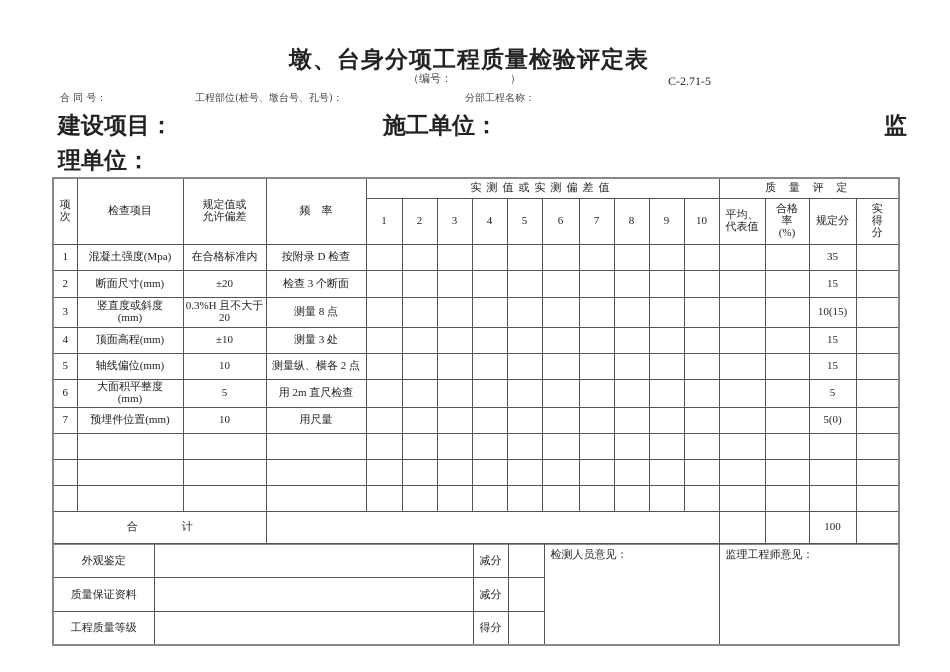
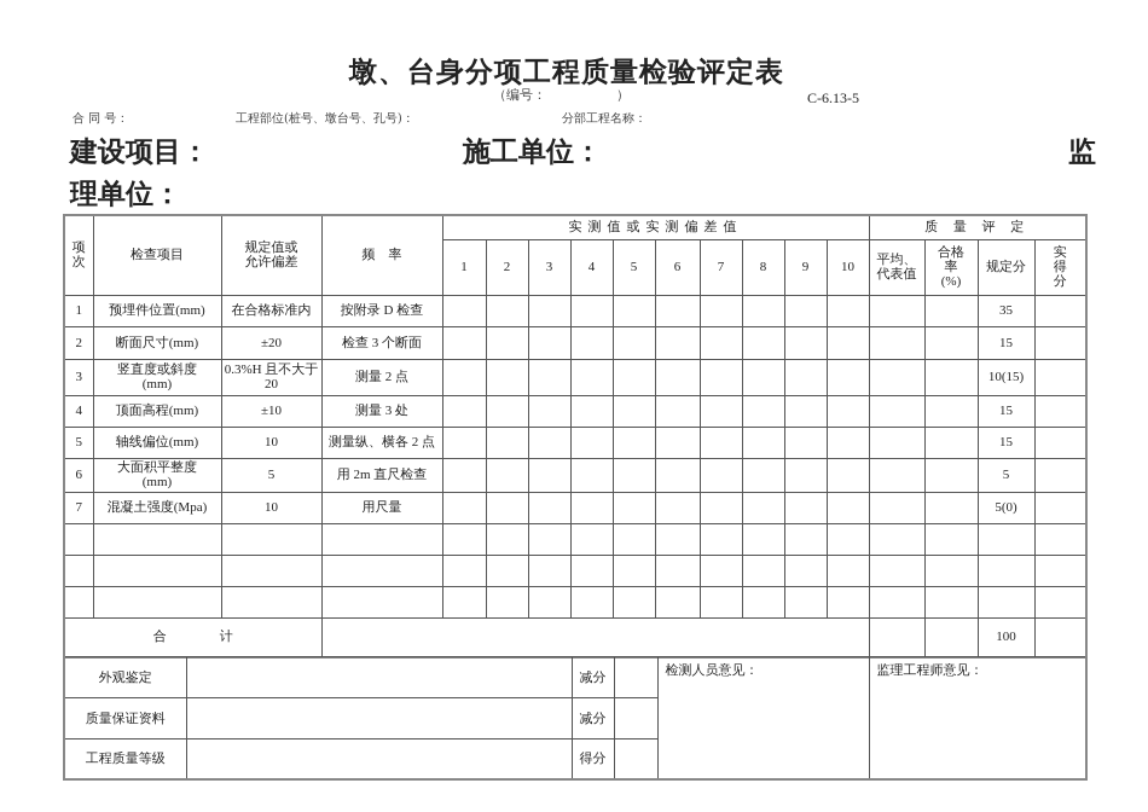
  墩、台身分项工程质量检验评定表
  （编号：
  ）
- C-2.71-5
+ C-6.13-5
  合 同 号：
  工程部位(桩号、墩台号、孔号)：
  分部工程名称：
  建设项目：
  施工单位：
  监
  理单位：
  项次	检查项目	规定值或允许偏差	频 率	实测值或实测偏差值	质 量 评 定
  1	2	3	4	5	6	7	8	9	10	平均、代表值	合格率(%)	规定分	实得分
- 1	混凝土强度(Mpa)	在合格标准内	按附录 D 检查													35
+ 1	预埋件位置(mm)	在合格标准内	按附录 D 检查													35
  2	断面尺寸(mm)	±20	检查 3 个断面													15
- 3	竖直度或斜度(mm)	0.3%H 且不大于 20	测量 8 点													10(15)
+ 3	竖直度或斜度(mm)	0.3%H 且不大于 20	测量 2 点													10(15)
  4	顶面高程(mm)	±10	测量 3 处													15
  5	轴线偏位(mm)	10	测量纵、横各 2 点													15
  6	大面积平整度(mm)	5	用 2m 直尺检查													5
- 7	预埋件位置(mm)	10	用尺量													5(0)
+ 7	混凝土强度(Mpa)	10	用尺量													5(0)
  合 计				100
  外观鉴定		减分		检测人员意见：	监理工程师意见：
  质量保证资料		减分
  工程质量等级		得分
